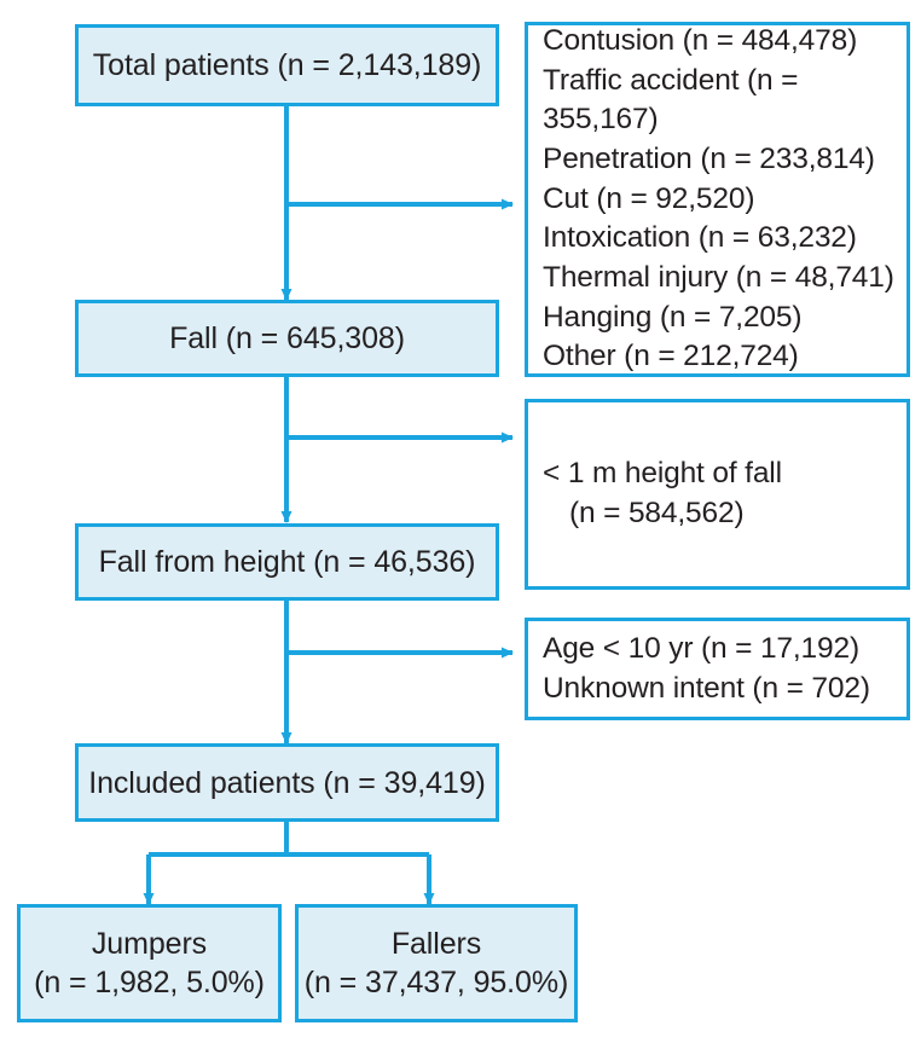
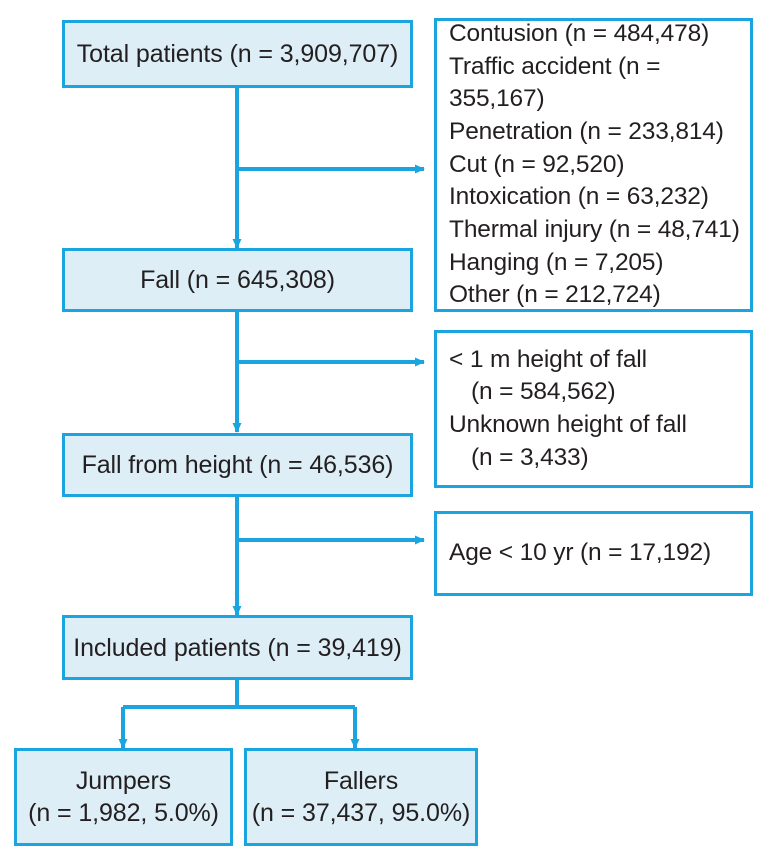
- Total patients (n = 2,143,189)
+ Total patients (n = 3,909,707)
  Fall (n = 645,308)
  Fall from height (n = 46,536)
  Included patients (n = 39,419)
  Jumpers
  (n = 1,982, 5.0%)
  Fallers
  (n = 37,437, 95.0%)
  Contusion (n = 484,478)
  Traffic accident (n = 355,167)
  Penetration (n = 233,814)
  Cut (n = 92,520)
  Intoxication (n = 63,232)
  Thermal injury (n = 48,741)
  Hanging (n = 7,205)
  Other (n = 212,724)
  < 1 m height of fall
  (n = 584,562)
+ Unknown height of fall
+ (n = 3,433)
  Age < 10 yr (n = 17,192)
- Unknown intent (n = 702)
